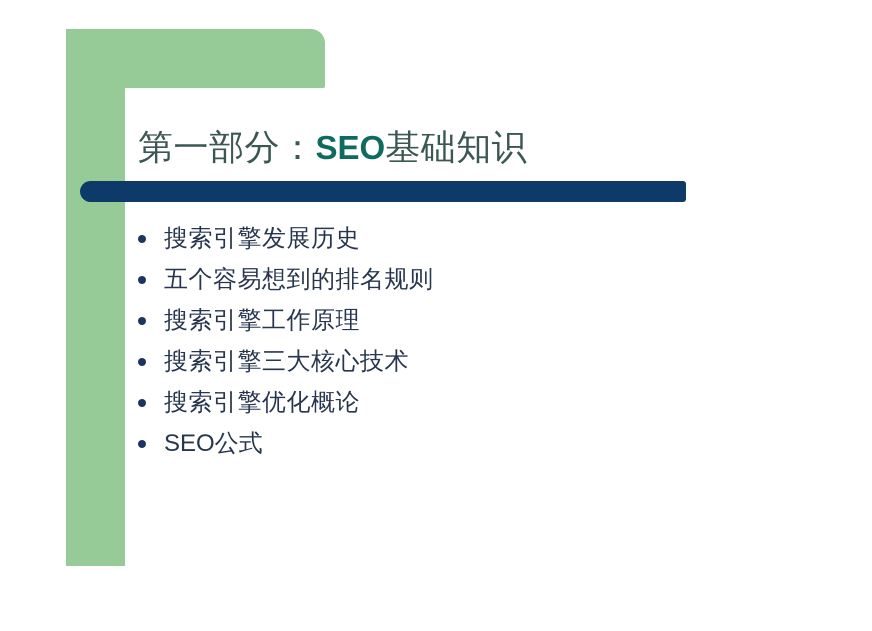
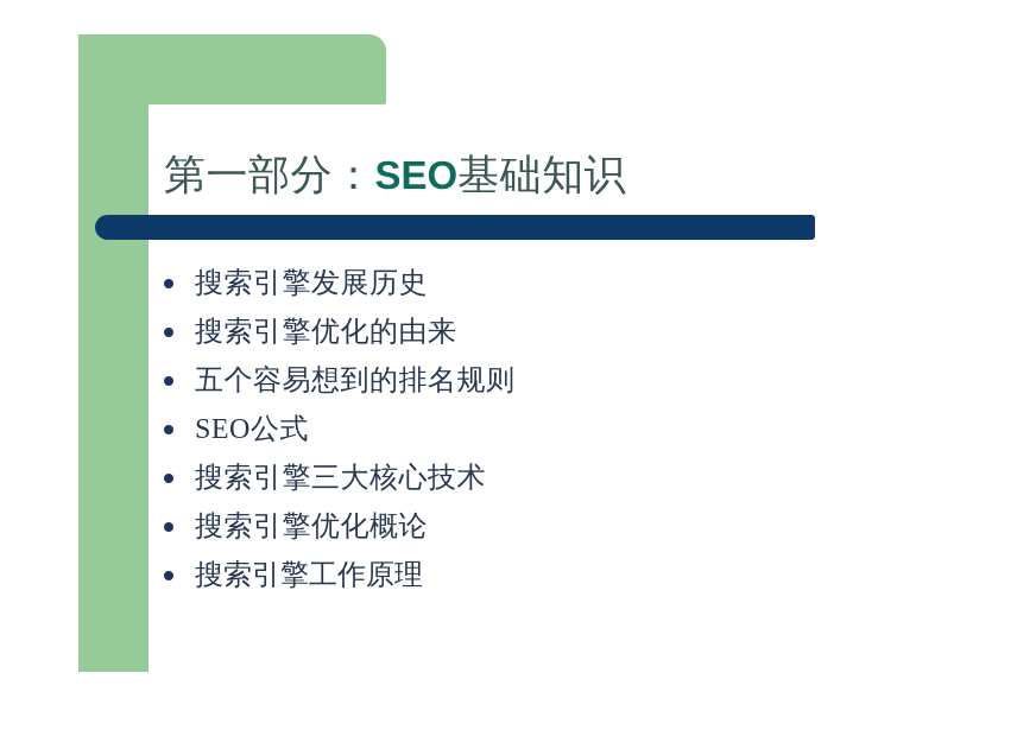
  第一部分：SEO基础知识
  搜索引擎发展历史
+ 搜索引擎优化的由来
  五个容易想到的排名规则
- 搜索引擎工作原理
+ SEO公式
  搜索引擎三大核心技术
  搜索引擎优化概论
- SEO公式
+ 搜索引擎工作原理
